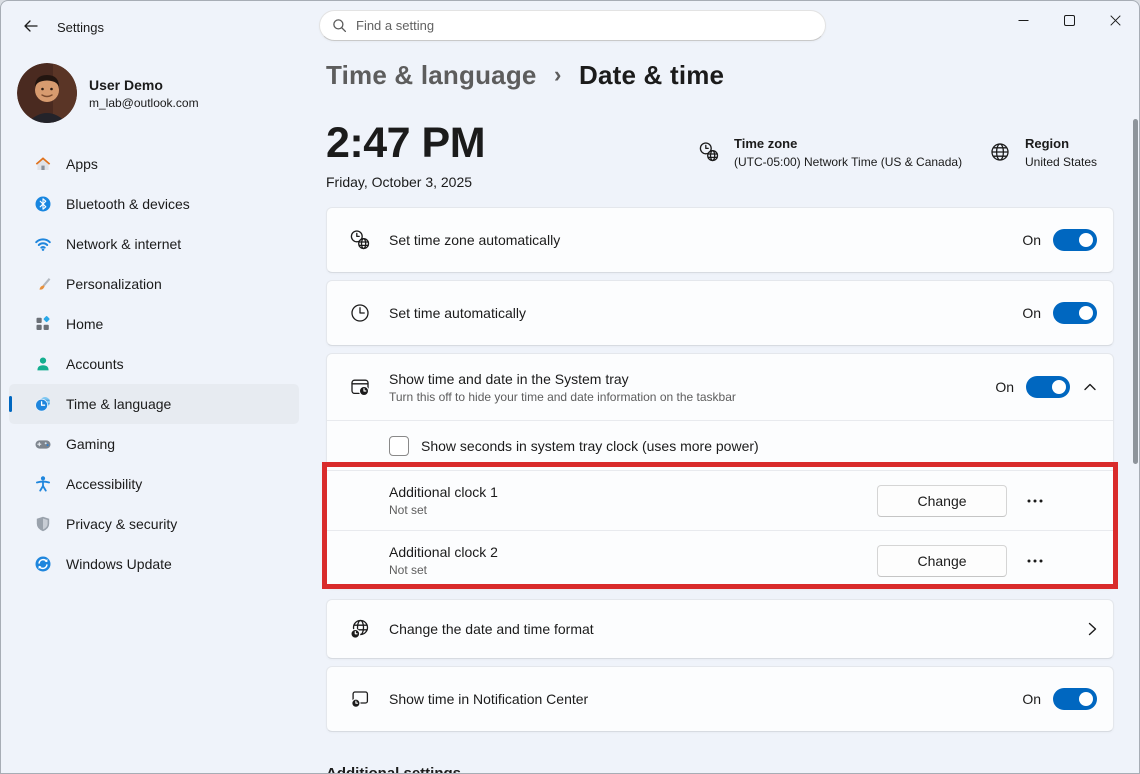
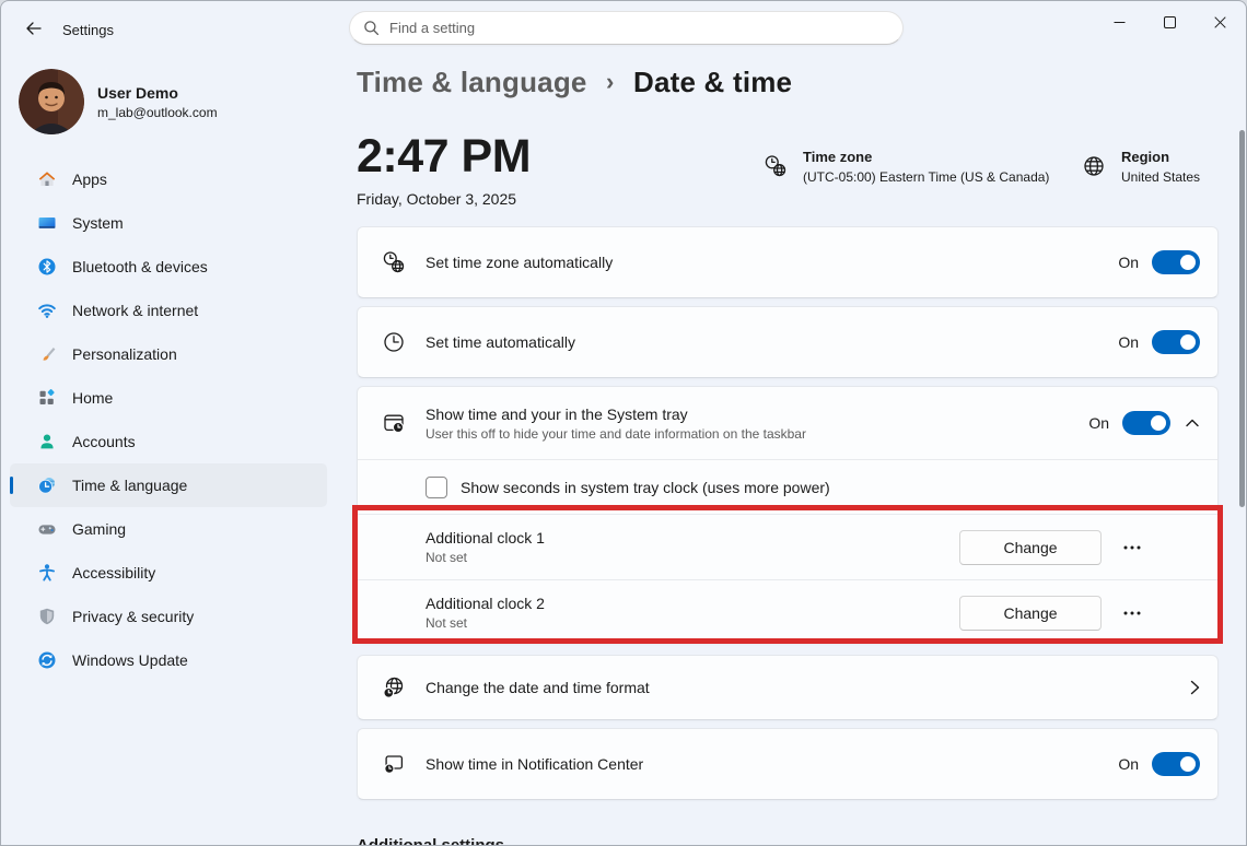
  Settings
  Find a setting
  User Demo
  m_lab@outlook.com
  Apps
+ System
  Bluetooth & devices
  Network & internet
  Personalization
  Home
  Accounts
  Time & language
  Gaming
  Accessibility
  Privacy & security
  Windows Update
  Time & language › Date & time
  2:47 PM
  Friday, October 3, 2025
  Time zone
- (UTC-05:00) Network Time (US & Canada)
+ (UTC-05:00) Eastern Time (US & Canada)
  Region
  United States
  Set time zone automatically
  On
  Set time automatically
  On
- Show time and date in the System tray
+ Show time and your in the System tray
- Turn this off to hide your time and date information on the taskbar
+ User this off to hide your time and date information on the taskbar
  On
  Show seconds in system tray clock (uses more power)
  Additional clock 1
  Not set
  Change
  Additional clock 2
  Not set
  Change
  Change the date and time format
  Show time in Notification Center
  On
